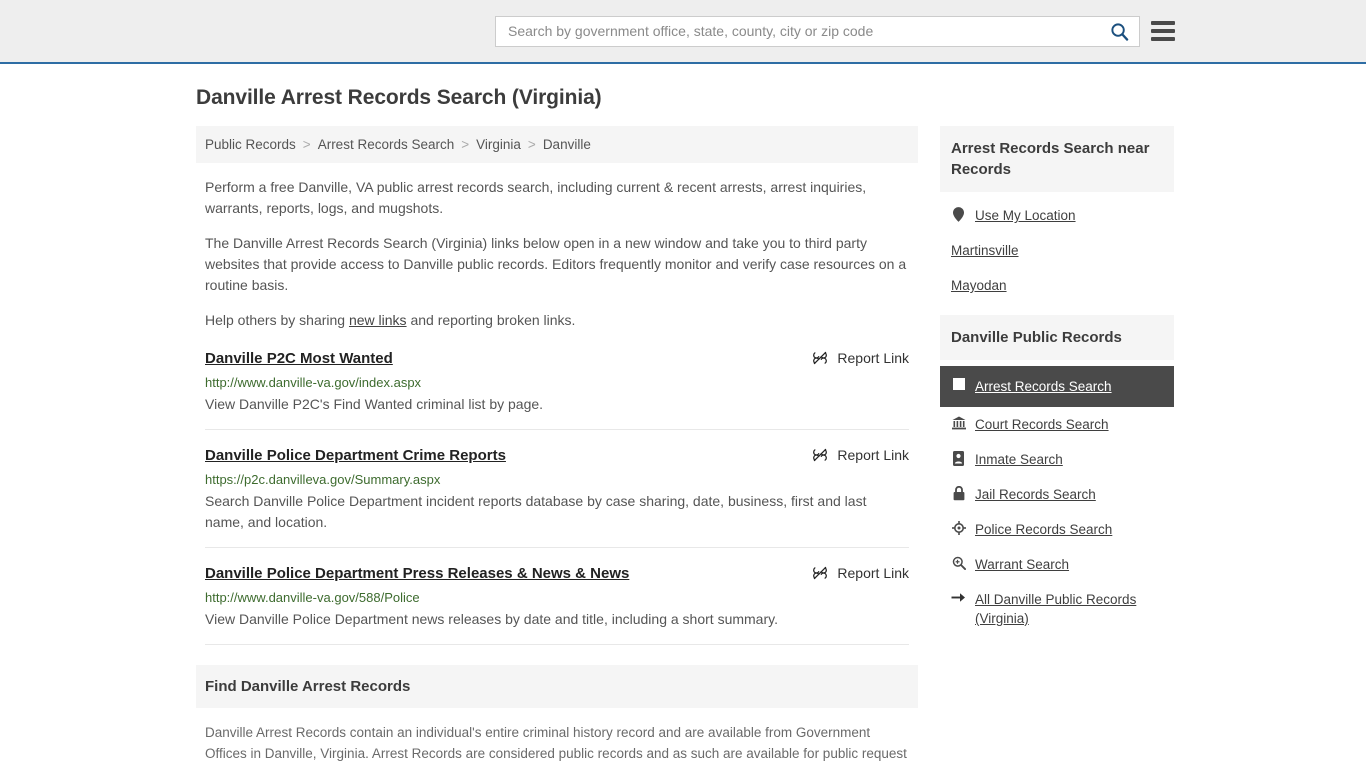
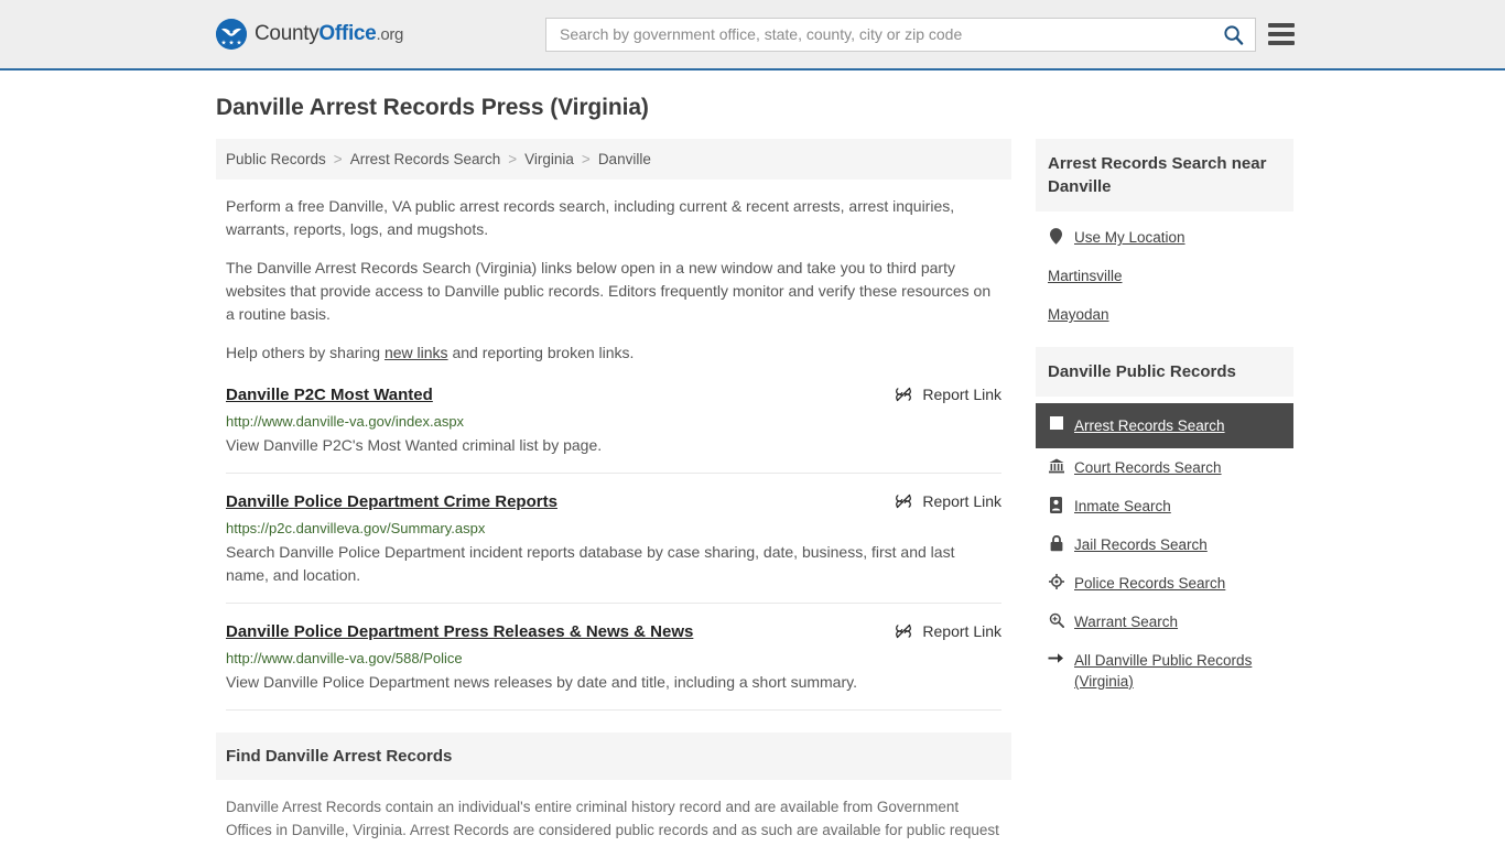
+ CountyOffice.org
  Search by government office, state, county, city or zip code
- Danville Arrest Records Search (Virginia)
+ Danville Arrest Records Press (Virginia)
  Public Records
  >
  Arrest Records Search
  >
  Virginia
  >
  Danville
  Perform a free Danville, VA public arrest records search, including current & recent arrests, arrest inquiries, warrants, reports, logs, and mugshots.
- The Danville Arrest Records Search (Virginia) links below open in a new window and take you to third party websites that provide access to Danville public records. Editors frequently monitor and verify case resources on a routine basis.
+ The Danville Arrest Records Search (Virginia) links below open in a new window and take you to third party websites that provide access to Danville public records. Editors frequently monitor and verify these resources on a routine basis.
  Help others by sharing new links and reporting broken links.
  Danville P2C Most Wanted
  Report Link
  http://www.danville-va.gov/index.aspx
- View Danville P2C's Find Wanted criminal list by page.
+ View Danville P2C's Most Wanted criminal list by page.
  Danville Police Department Crime Reports
  Report Link
  https://p2c.danvilleva.gov/Summary.aspx
  Search Danville Police Department incident reports database by case sharing, date, business, first and last name, and location.
  Danville Police Department Press Releases & News & News
  Report Link
  http://www.danville-va.gov/588/Police
  View Danville Police Department news releases by date and title, including a short summary.
  Find Danville Arrest Records
- Arrest Records Search near Records
+ Arrest Records Search near Danville
  Use My Location
  Martinsville
  Mayodan
  Danville Public Records
  Arrest Records Search
  Court Records Search
  Inmate Search
  Jail Records Search
  Police Records Search
  Warrant Search
  All Danville Public Records (Virginia)
